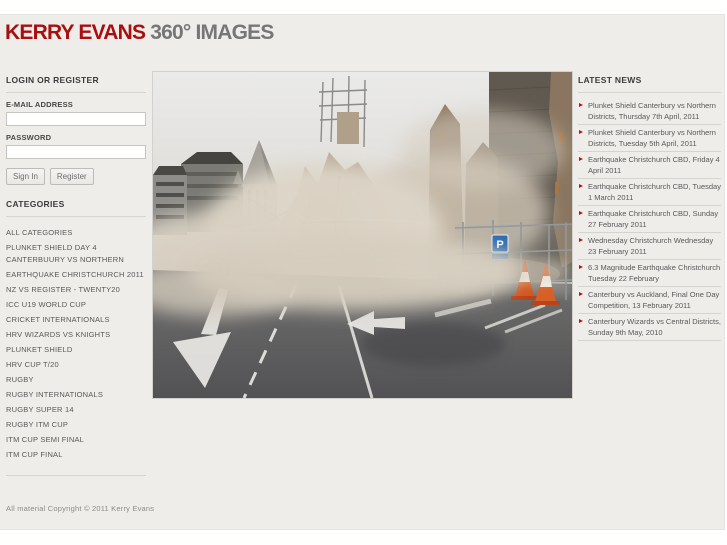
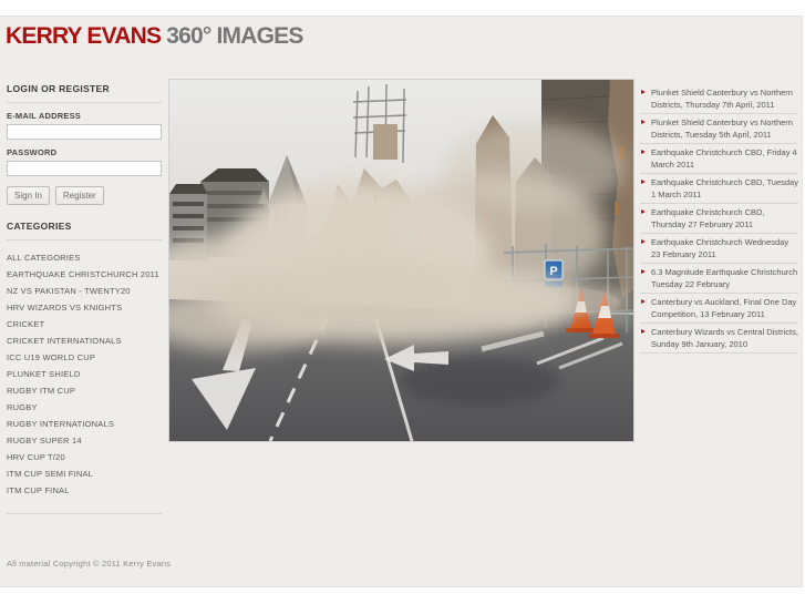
  KERRY EVANS 360° IMAGES
  LOGIN OR REGISTER
  E-MAIL ADDRESS
  PASSWORD
  Sign In
  Register
  CATEGORIES
  ALL CATEGORIES
- PLUNKET SHIELD DAY 4 CANTERBUURY VS NORTHERN
  EARTHQUAKE CHRISTCHURCH 2011
- NZ VS REGISTER - TWENTY20
+ NZ VS PAKISTAN - TWENTY20
- ICC U19 WORLD CUP
+ HRV WIZARDS VS KNIGHTS
+ CRICKET
  CRICKET INTERNATIONALS
- HRV WIZARDS VS KNIGHTS
+ ICC U19 WORLD CUP
  PLUNKET SHIELD
- HRV CUP T/20
+ RUGBY ITM CUP
  RUGBY
  RUGBY INTERNATIONALS
  RUGBY SUPER 14
- RUGBY ITM CUP
+ HRV CUP T/20
  ITM CUP SEMI FINAL
  ITM CUP FINAL
  P
- LATEST NEWS
  Plunket Shield Canterbury vs Northern Districts, Thursday 7th April, 2011
  Plunket Shield Canterbury vs Northern Districts, Tuesday 5th April, 2011
- Earthquake Christchurch CBD, Friday 4 April 2011
+ Earthquake Christchurch CBD, Friday 4 March 2011
  Earthquake Christchurch CBD, Tuesday 1 March 2011
- Earthquake Christchurch CBD, Sunday 27 February 2011
+ Earthquake Christchurch CBD, Thursday 27 February 2011
- Wednesday Christchurch Wednesday 23 February 2011
+ Earthquake Christchurch Wednesday 23 February 2011
  6.3 Magnitude Earthquake Christchurch Tuesday 22 February
  Canterbury vs Auckland, Final One Day Competition, 13 February 2011
- Canterbury Wizards vs Central Districts, Sunday 9th May, 2010
+ Canterbury Wizards vs Central Districts, Sunday 9th January, 2010
  All material Copyright © 2011 Kerry Evans
